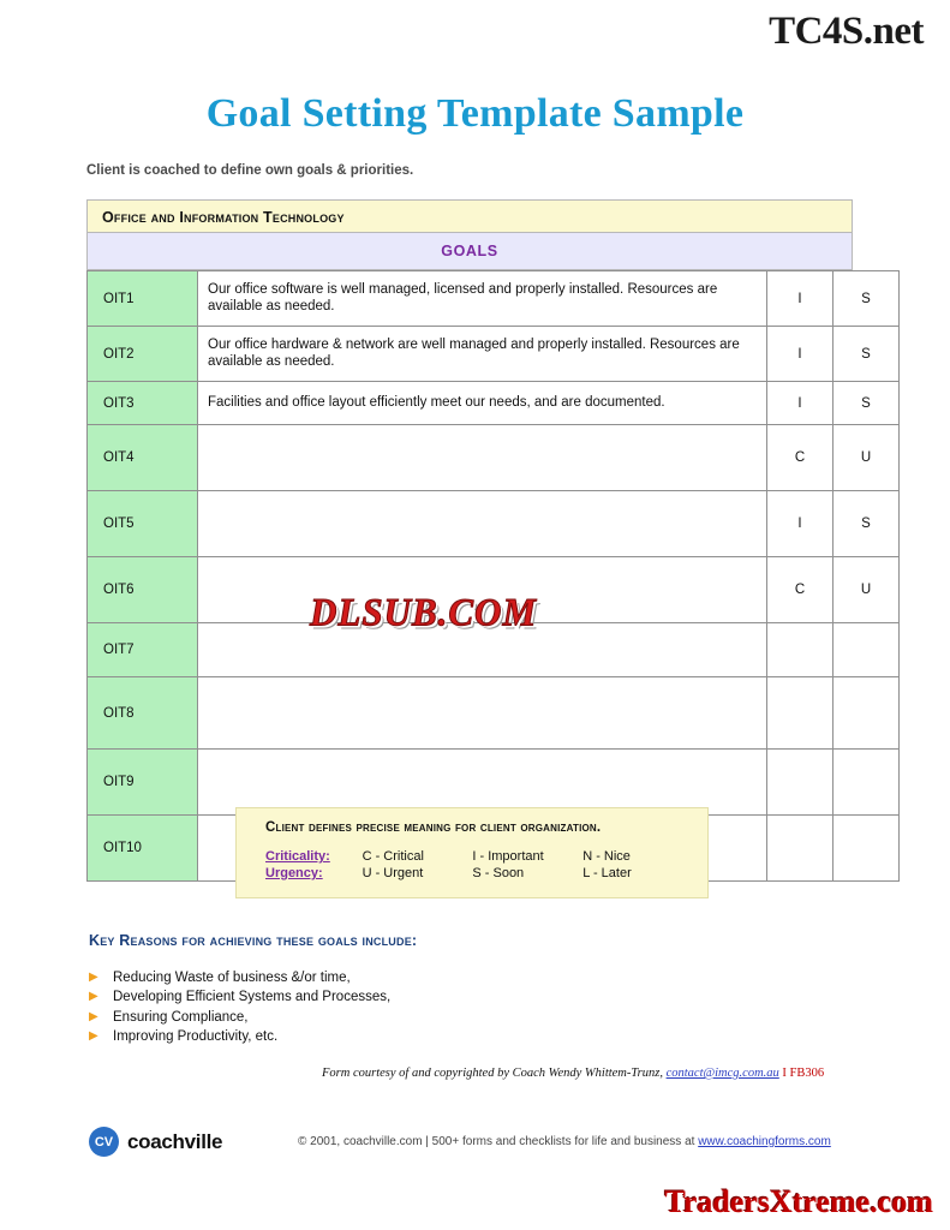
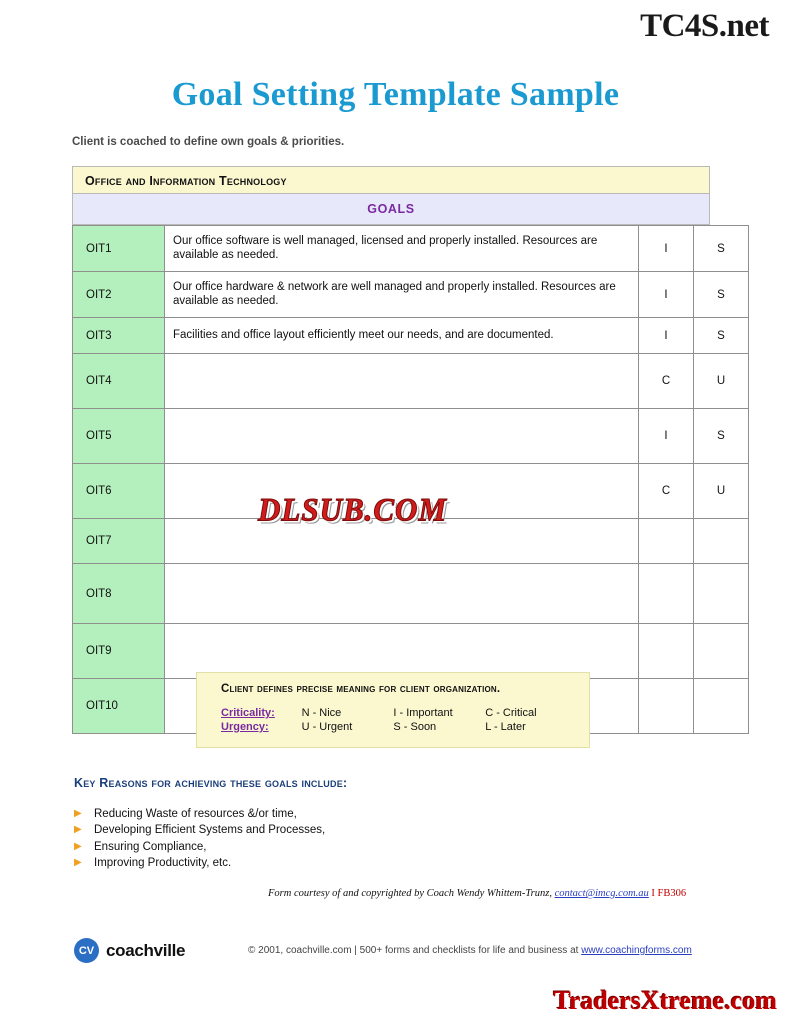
  TC4S.net
  Goal Setting Template Sample
  Client is coached to define own goals & priorities.
  Office and Information Technology
  GOALS
  OIT1	Our office software is well managed, licensed and properly installed. Resources are available as needed.	I	S
  OIT2	Our office hardware & network are well managed and properly installed. Resources are available as needed.	I	S
  OIT3	Facilities and office layout efficiently meet our needs, and are documented.	I	S
  OIT4		C	U
  OIT5		I	S
  OIT6		C	U
  OIT7
  OIT8
  OIT9
  OIT10
  DLSUB.COM
  Client defines precise meaning for client organization.
  Criticality:
- C - Critical
+ N - Nice
  I - Important
- N - Nice
+ C - Critical
  Urgency:
  U - Urgent
  S - Soon
  L - Later
  Key Reasons for achieving these goals include:
  ▶
- Reducing Waste of business &/or time,
+ Reducing Waste of resources &/or time,
  ▶
  Developing Efficient Systems and Processes,
  ▶
  Ensuring Compliance,
  ▶
  Improving Productivity, etc.
  Form courtesy of and copyrighted by Coach Wendy Whittem-Trunz, contact@imcg.com.au I FB306
  CV
  coachville
  © 2001, coachville.com | 500+ forms and checklists for life and business at www.coachingforms.com
  TradersXtreme.com
